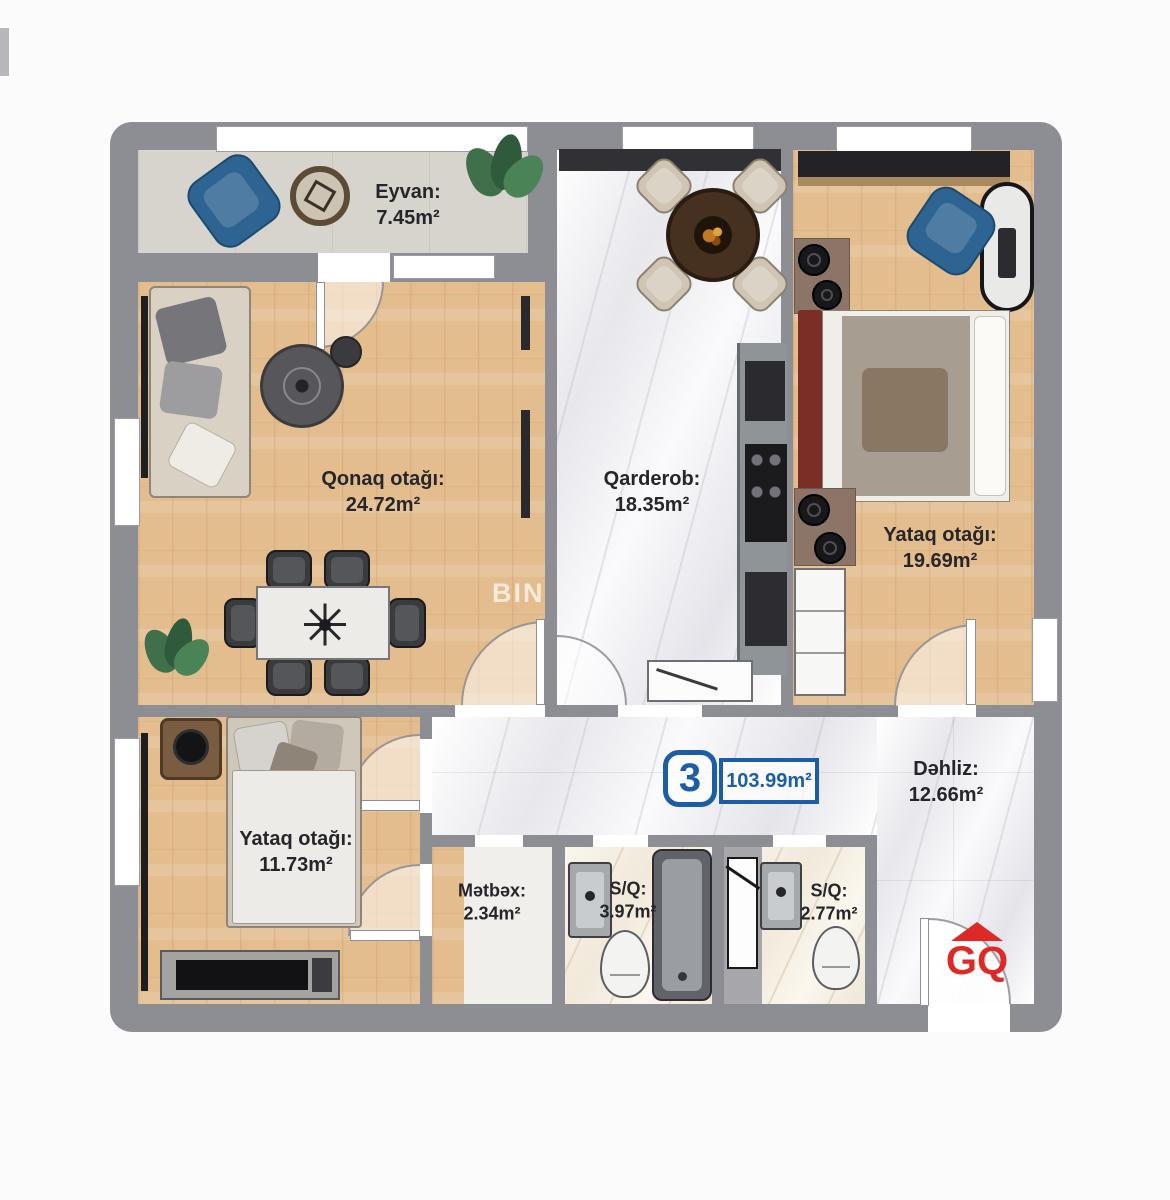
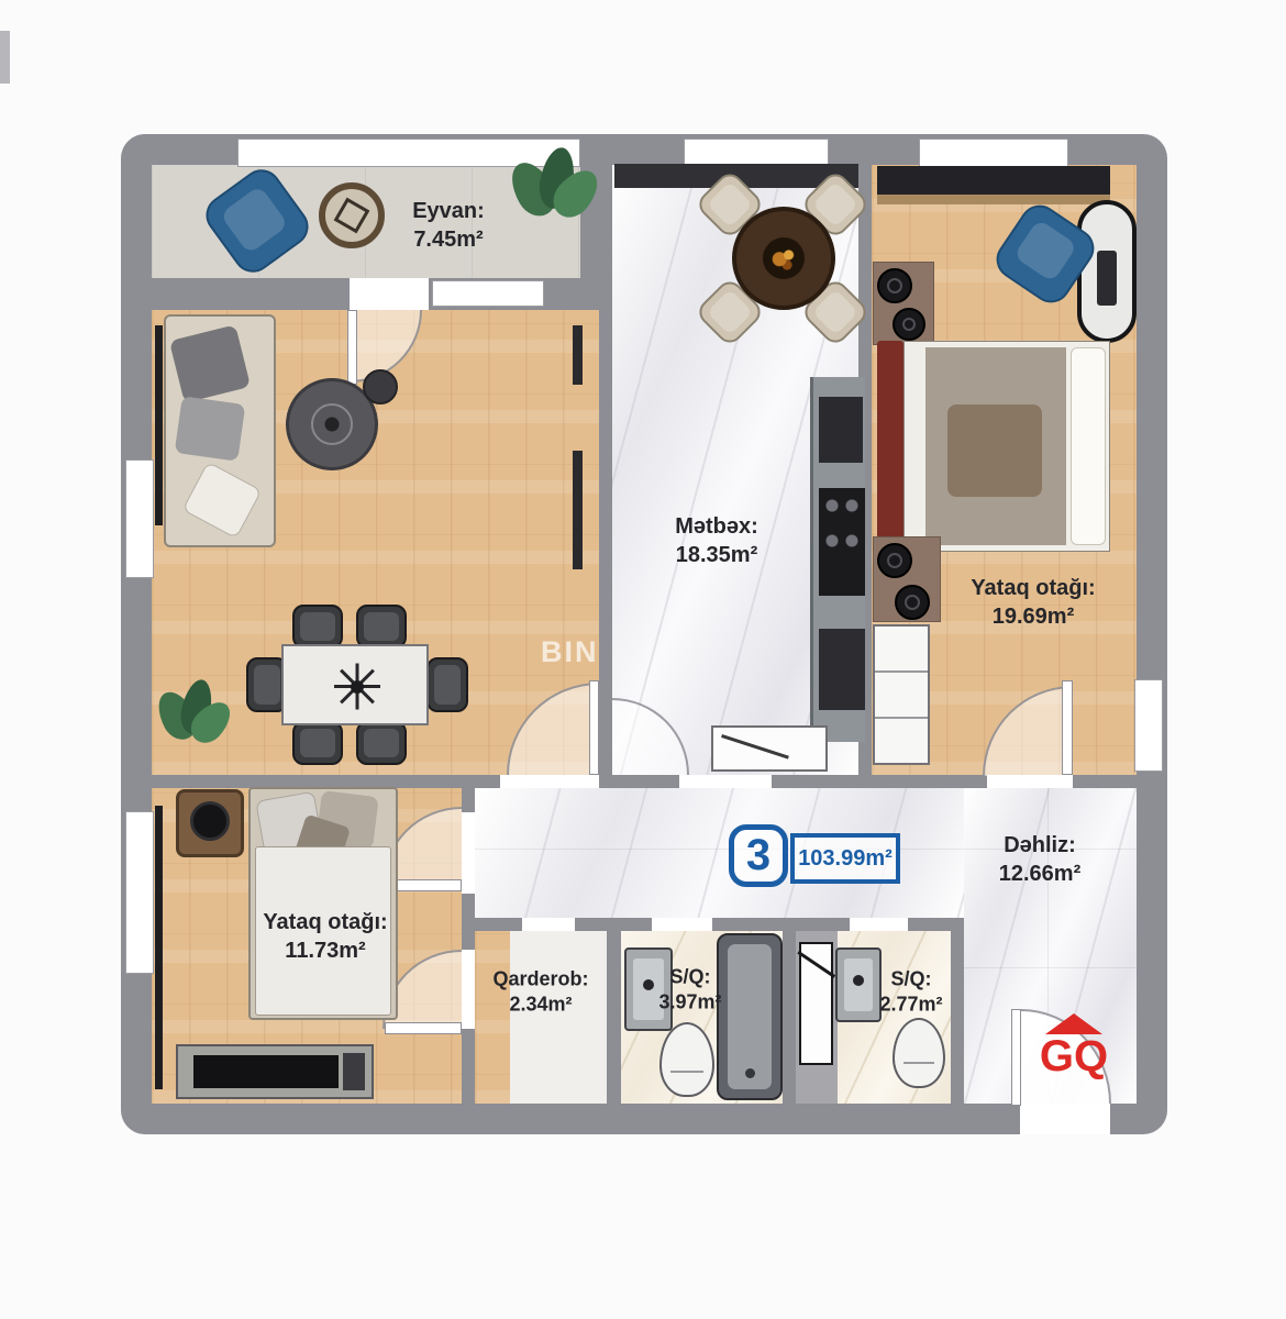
  Eyvan:
  7.45m²
- Qonaq otağı:
- 24.72m²
- Qarderob:
+ Mətbəx:
  18.35m²
  Yataq otağı:
  19.69m²
  Dəhliz:
  12.66m²
  Yataq otağı:
  11.73m²
- Mətbəx:
+ Qarderob:
  2.34m²
  S/Q:
  3.97m²
  S/Q:
  2.77m²
  3
  103.99m²
  BIN
  GQ
